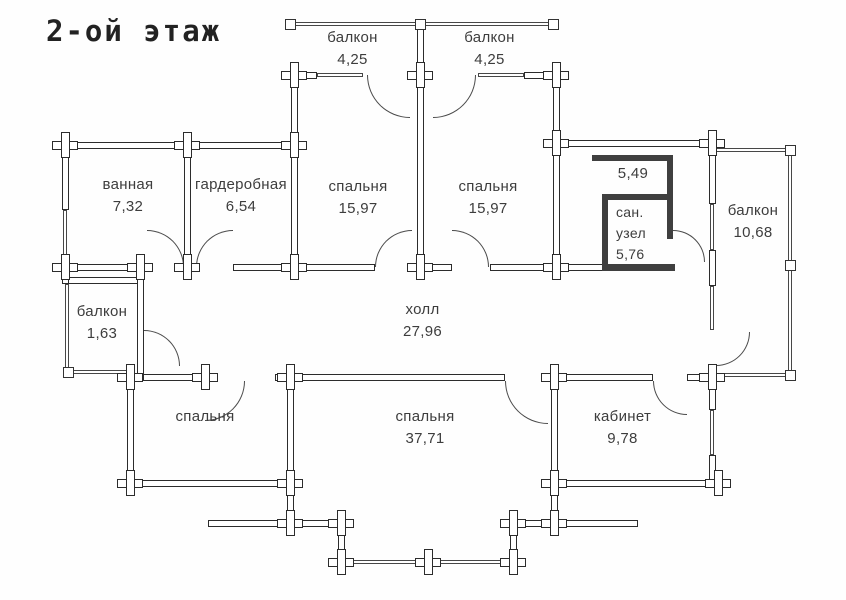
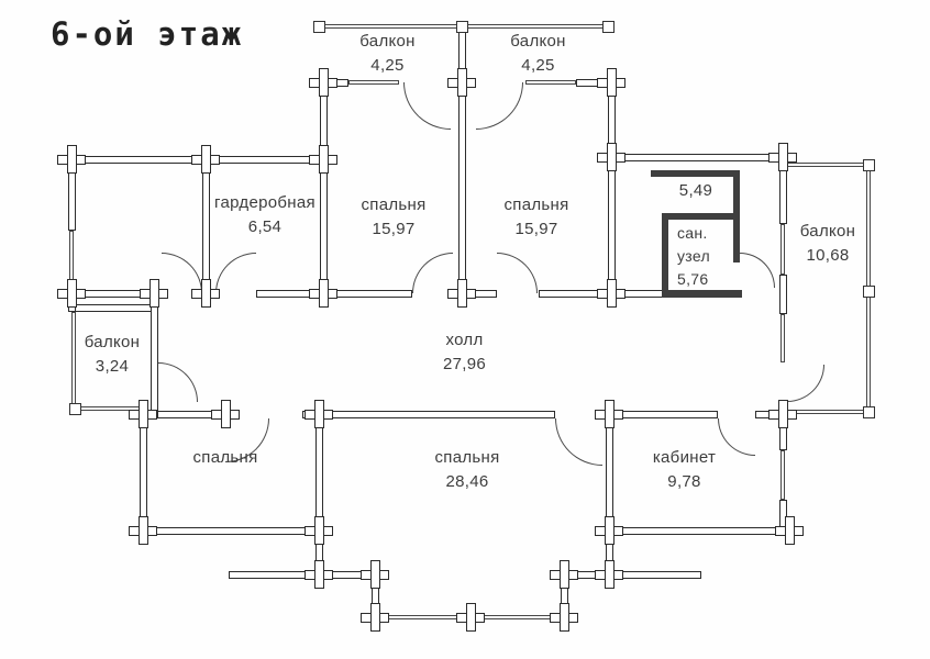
- 2-ой этаж
+ 6-ой этаж
  балкон
  4,25
  балкон
  4,25
- ванная
- 7,32
  гардеробная
  6,54
  спальня
  15,97
  спальня
  15,97
  5,49
  сан. узел
  5,76
  балкон
  10,68
  балкон
- 1,63
+ 3,24
  холл
  27,96
  спальня
  спальня
- 37,71
+ 28,46
  кабинет
  9,78
